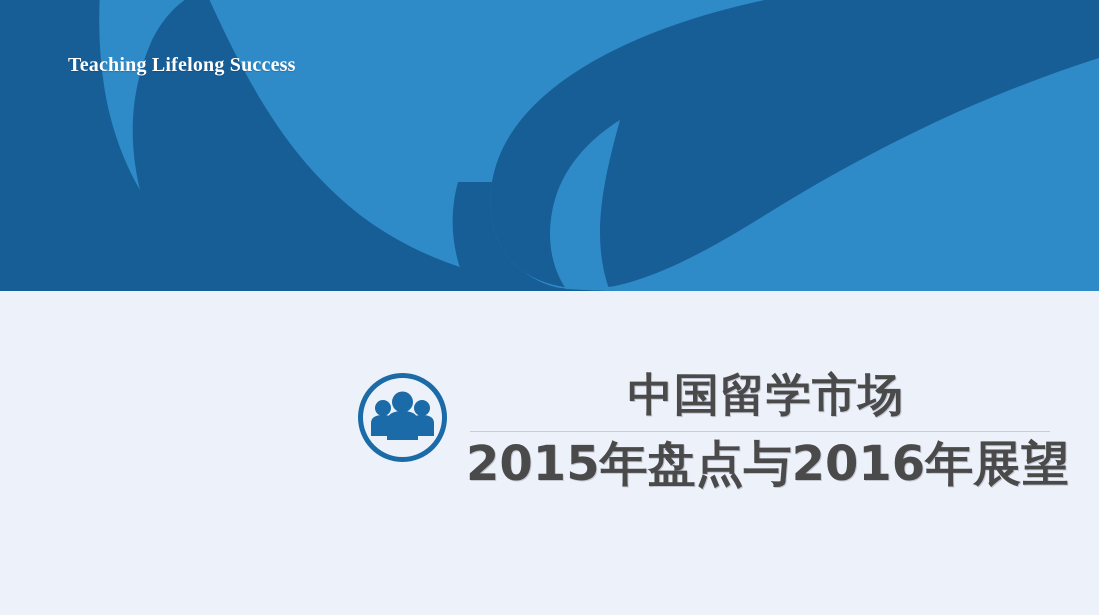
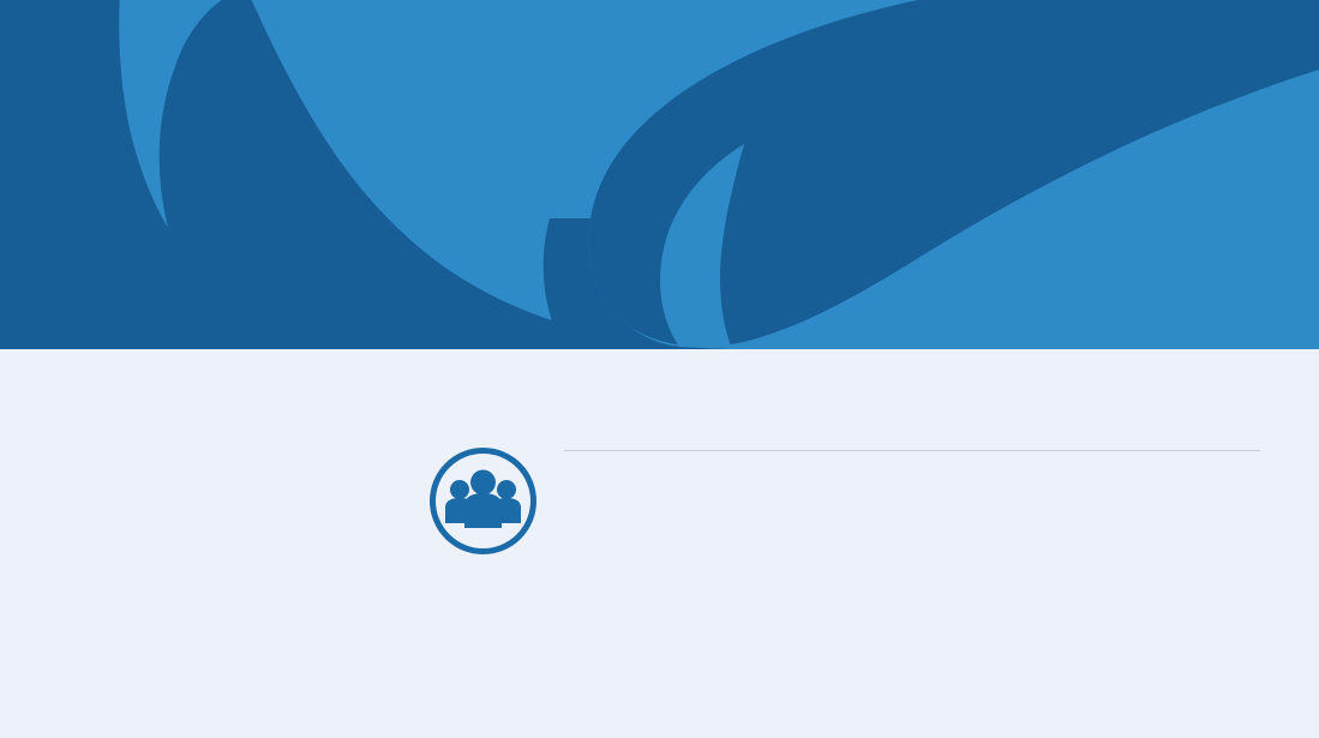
- Teaching Lifelong Success
- 中国留学市场
- 2015年盘点与2016年展望
